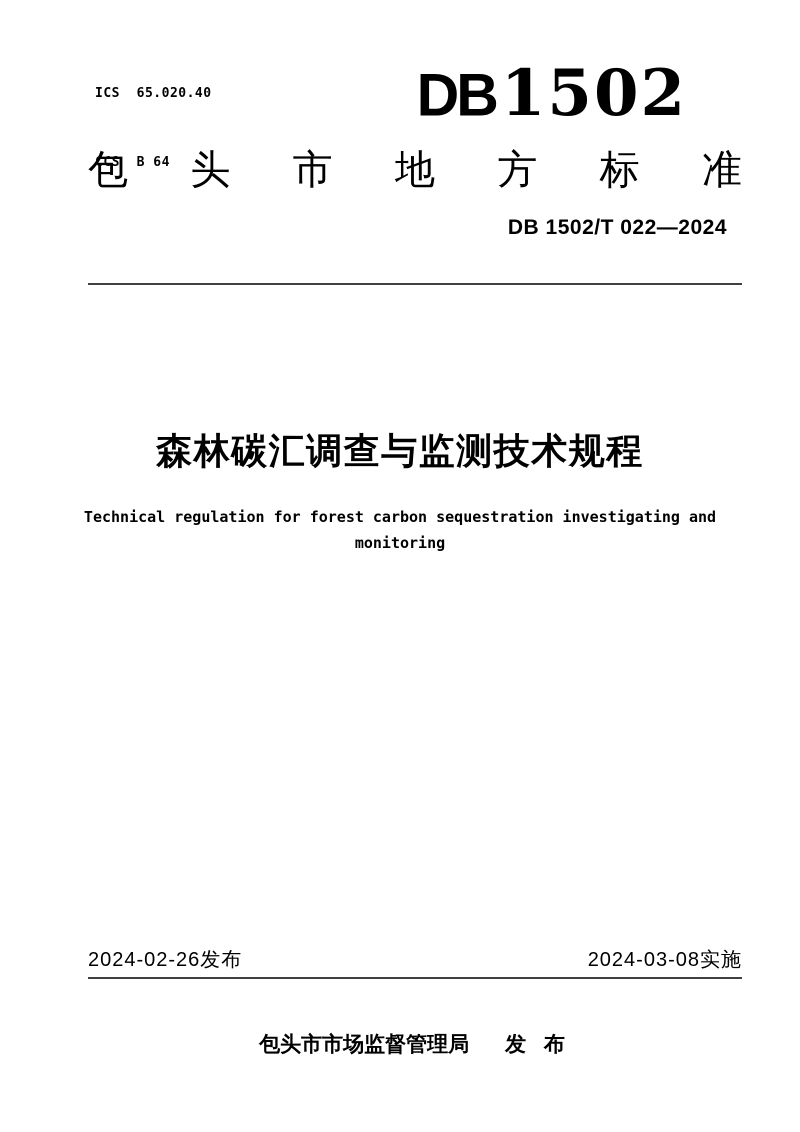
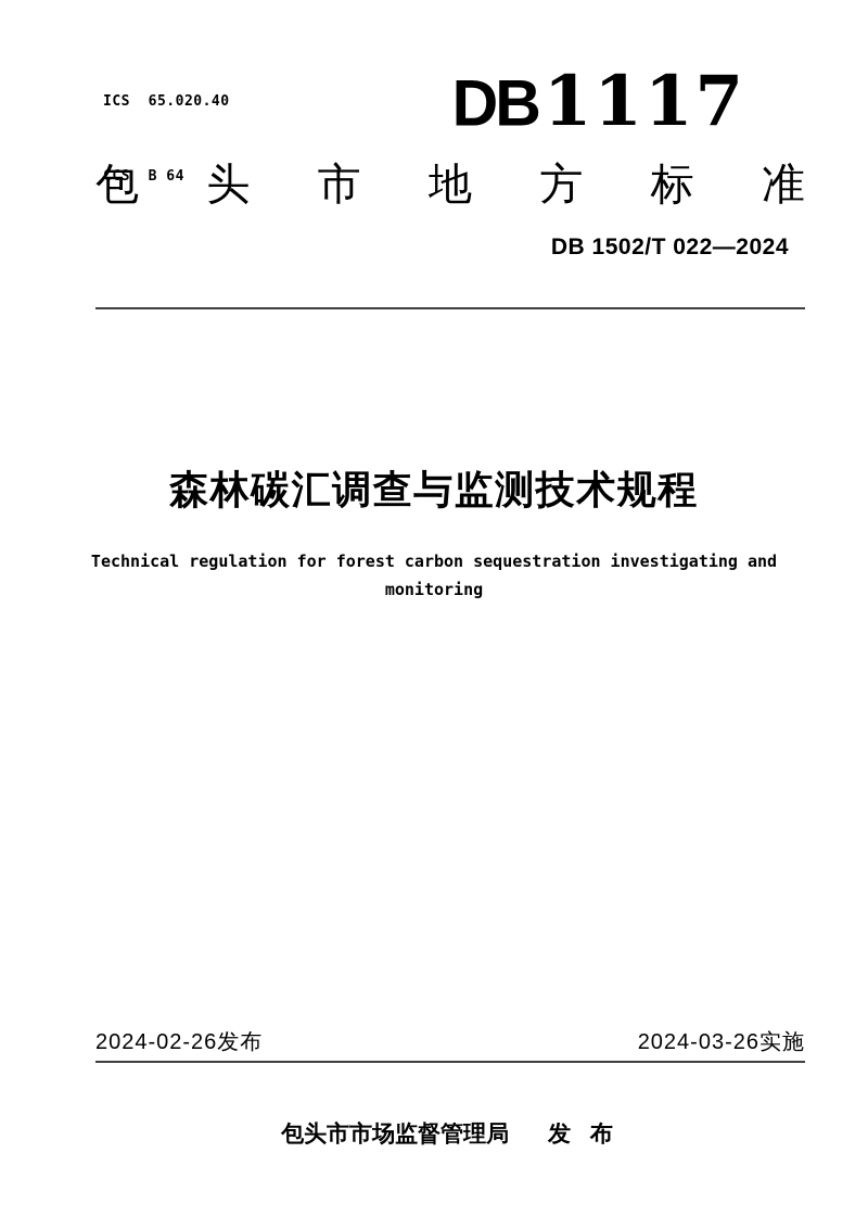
  ICS 65.020.40
  CCS B 64
  DB
- 1502
+ 1117
  包头市地方标准
  DB 1502/T 022—2024
  森林碳汇调查与监测技术规程
  Technical regulation for forest carbon sequestration investigating and
  monitoring
  2024-02-26发布
- 2024-03-08实施
+ 2024-03-26实施
  包头市市场监督管理局
  发 布
